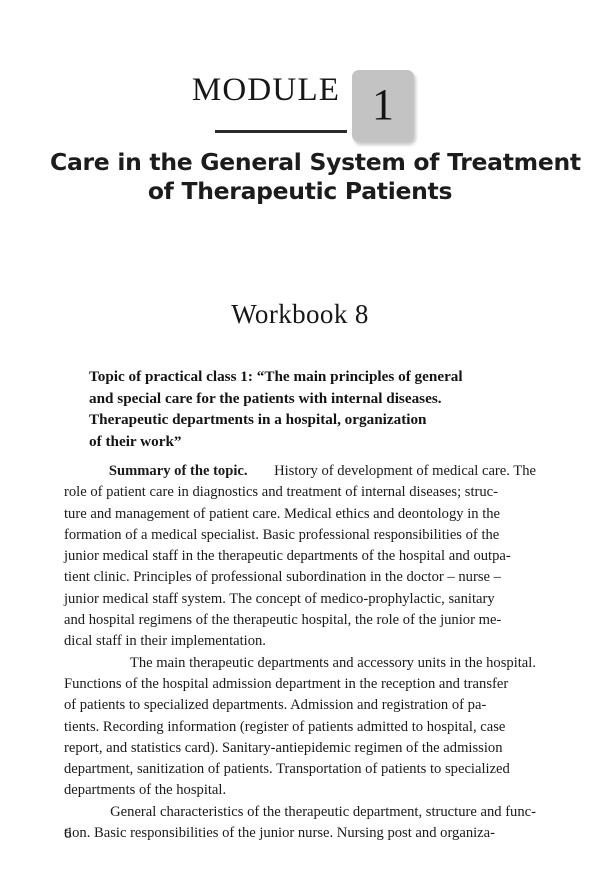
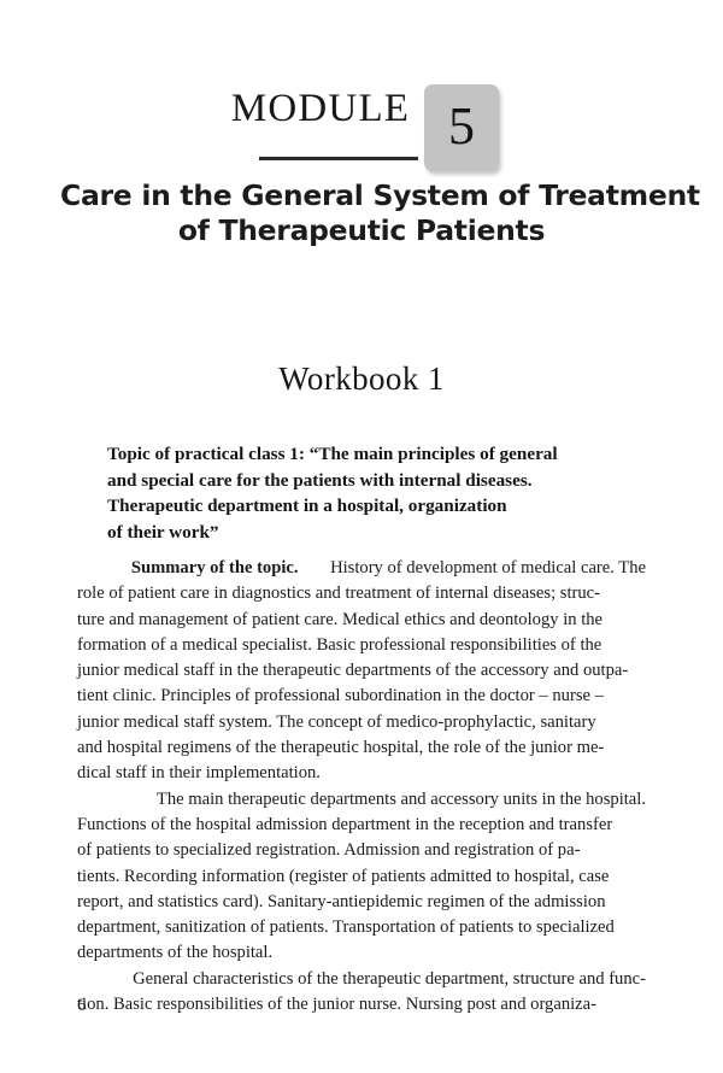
  MODULE
- 1
+ 5
  Care in the General System of Treatment
  of Therapeutic Patients
- Workbook 8
+ Workbook 1
  Topic of practical class 1: “The main principles of general
  and special care for the patients with internal diseases.
- Therapeutic departments in a hospital, organization
+ Therapeutic department in a hospital, organization
  of their work”
  Summary of the topic.
  History of development of medical care. The
  role of patient care in diagnostics and treatment of internal diseases; struc-
  ture and management of patient care. Medical ethics and deontology in the
  formation of a medical specialist. Basic professional responsibilities of the
- junior medical staff in the therapeutic departments of the hospital and outpa-
+ junior medical staff in the therapeutic departments of the accessory and outpa-
  tient clinic. Principles of professional subordination in the doctor – nurse –
  junior medical staff system. The concept of medico-prophylactic, sanitary
  and hospital regimens of the therapeutic hospital, the role of the junior me-
  dical staff in their implementation.
  The main therapeutic departments and accessory units in the hospital.
  Functions of the hospital admission department in the reception and transfer
- of patients to specialized departments. Admission and registration of pa-
+ of patients to specialized registration. Admission and registration of pa-
  tients. Recording information (register of patients admitted to hospital, case
  report, and statistics card). Sanitary-antiepidemic regimen of the admission
  department, sanitization of patients. Transportation of patients to specialized
  departments of the hospital.
  General characteristics of the therapeutic department, structure and func-
  tion. Basic responsibilities of the junior nurse. Nursing post and organiza-
  6
